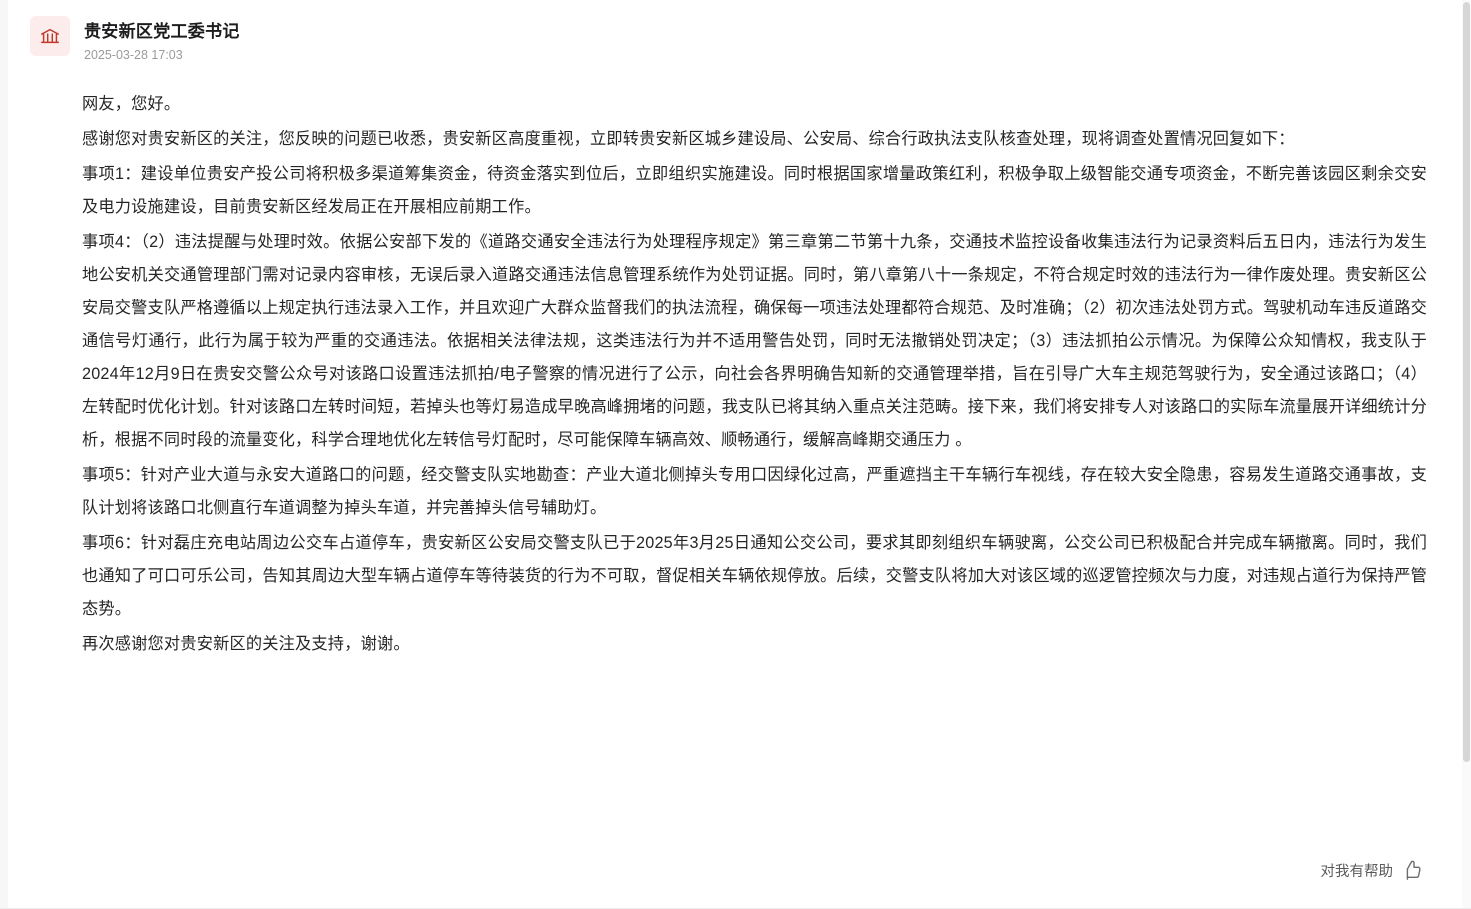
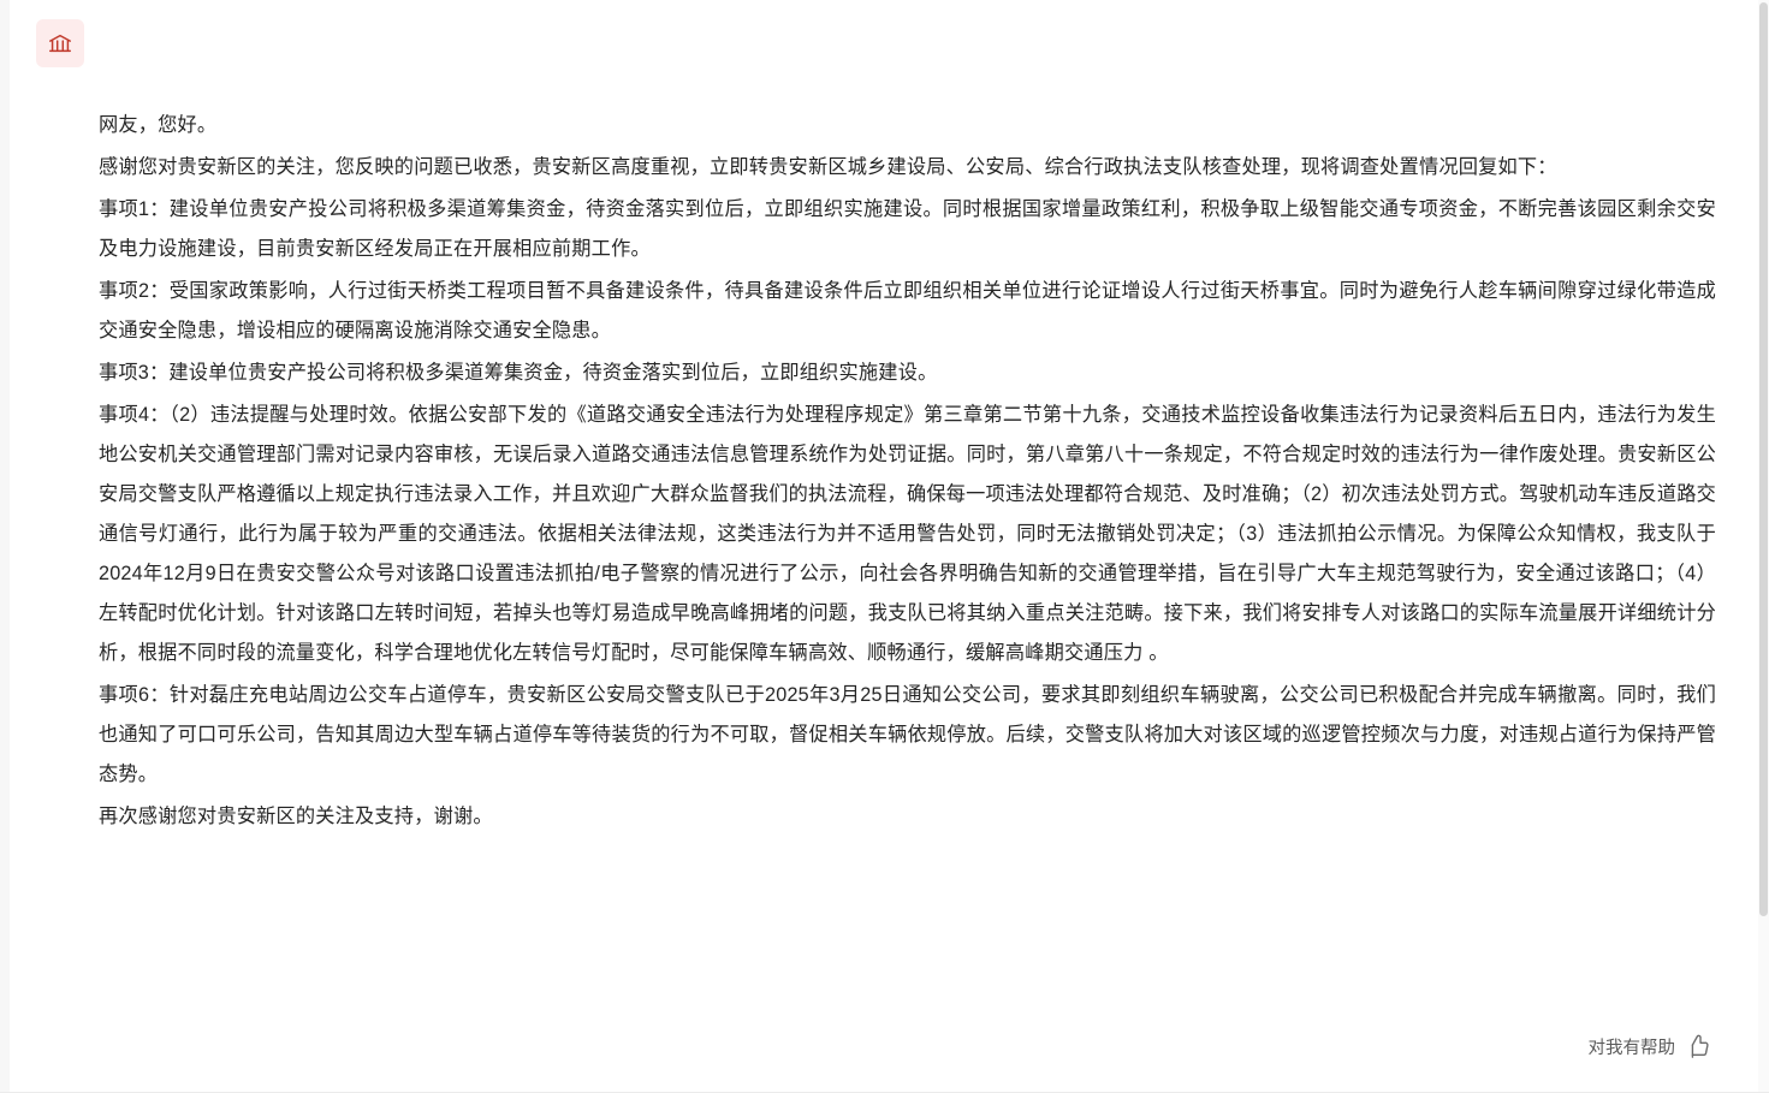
- 贵安新区党工委书记
- 2025-03-28 17:03
  网友，您好。
  感谢您对贵安新区的关注，您反映的问题已收悉，贵安新区高度重视，立即转贵安新区城乡建设局、公安局、综合行政执法支队核查处理，现将调查处置情况回复如下：
  事项1：建设单位贵安产投公司将积极多渠道筹集资金，待资金落实到位后，立即组织实施建设。同时根据国家增量政策红利，积极争取上级智能交通专项资金，不断完善该园区剩余交安及电力设施建设，目前贵安新区经发局正在开展相应前期工作。
+ 事项2：受国家政策影响，人行过街天桥类工程项目暂不具备建设条件，待具备建设条件后立即组织相关单位进行论证增设人行过街天桥事宜。同时为避免行人趁车辆间隙穿过绿化带造成交通安全隐患，增设相应的硬隔离设施消除交通安全隐患。
+ 事项3：建设单位贵安产投公司将积极多渠道筹集资金，待资金落实到位后，立即组织实施建设。
  事项4：（2）违法提醒与处理时效。依据公安部下发的《道路交通安全违法行为处理程序规定》第三章第二节第十九条，交通技术监控设备收集违法行为记录资料后五日内，违法行为发生地公安机关交通管理部门需对记录内容审核，无误后录入道路交通违法信息管理系统作为处罚证据。同时，第八章第八十一条规定，不符合规定时效的违法行为一律作废处理。贵安新区公安局交警支队严格遵循以上规定执行违法录入工作，并且欢迎广大群众监督我们的执法流程，确保每一项违法处理都符合规范、及时准确；（2）初次违法处罚方式。驾驶机动车违反道路交通信号灯通行，此行为属于较为严重的交通违法。依据相关法律法规，这类违法行为并不适用警告处罚，同时无法撤销处罚决定；（3）违法抓拍公示情况。为保障公众知情权，我支队于2024年12月9日在贵安交警公众号对该路口设置违法抓拍/电子警察的情况进行了公示，向社会各界明确告知新的交通管理举措，旨在引导广大车主规范驾驶行为，安全通过该路口；（4）左转配时优化计划。针对该路口左转时间短，若掉头也等灯易造成早晚高峰拥堵的问题，我支队已将其纳入重点关注范畴。接下来，我们将安排专人对该路口的实际车流量展开详细统计分析，根据不同时段的流量变化，科学合理地优化左转信号灯配时，尽可能保障车辆高效、顺畅通行，缓解高峰期交通压力 。
- 事项5：针对产业大道与永安大道路口的问题，经交警支队实地勘查：产业大道北侧掉头专用口因绿化过高，严重遮挡主干车辆行车视线，存在较大安全隐患，容易发生道路交通事故，支队计划将该路口北侧直行车道调整为掉头车道，并完善掉头信号辅助灯。
  事项6：针对磊庄充电站周边公交车占道停车，贵安新区公安局交警支队已于2025年3月25日通知公交公司，要求其即刻组织车辆驶离，公交公司已积极配合并完成车辆撤离。同时，我们也通知了可口可乐公司，告知其周边大型车辆占道停车等待装货的行为不可取，督促相关车辆依规停放。后续，交警支队将加大对该区域的巡逻管控频次与力度，对违规占道行为保持严管态势。
  再次感谢您对贵安新区的关注及支持，谢谢。
  对我有帮助
